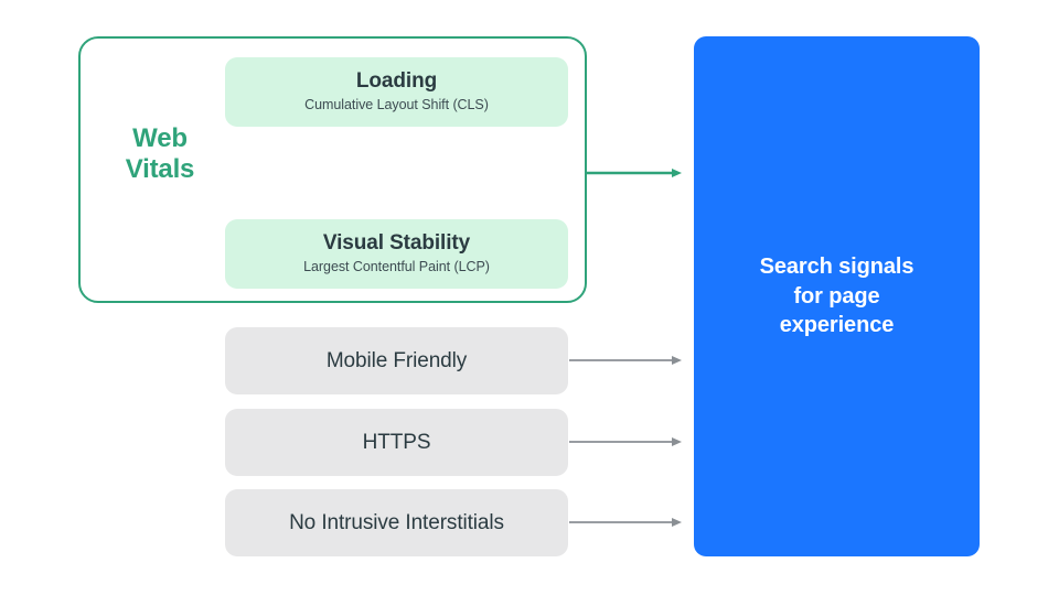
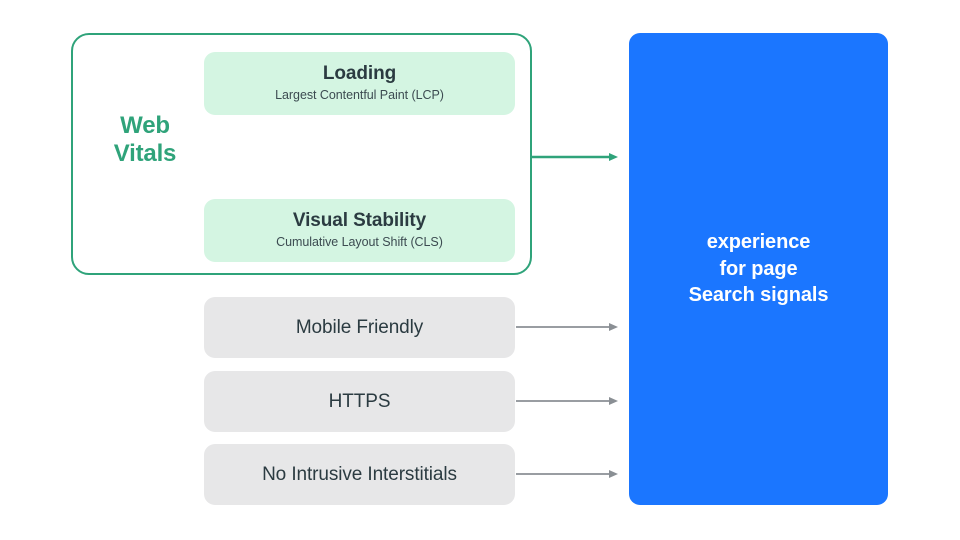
  Web
  Vitals
  Loading
- Cumulative Layout Shift (CLS)
+ Largest Contentful Paint (LCP)
  Visual Stability
- Largest Contentful Paint (LCP)
+ Cumulative Layout Shift (CLS)
  Mobile Friendly
  HTTPS
  No Intrusive Interstitials
- Search signals
+ experience
  for page
- experience
+ Search signals
